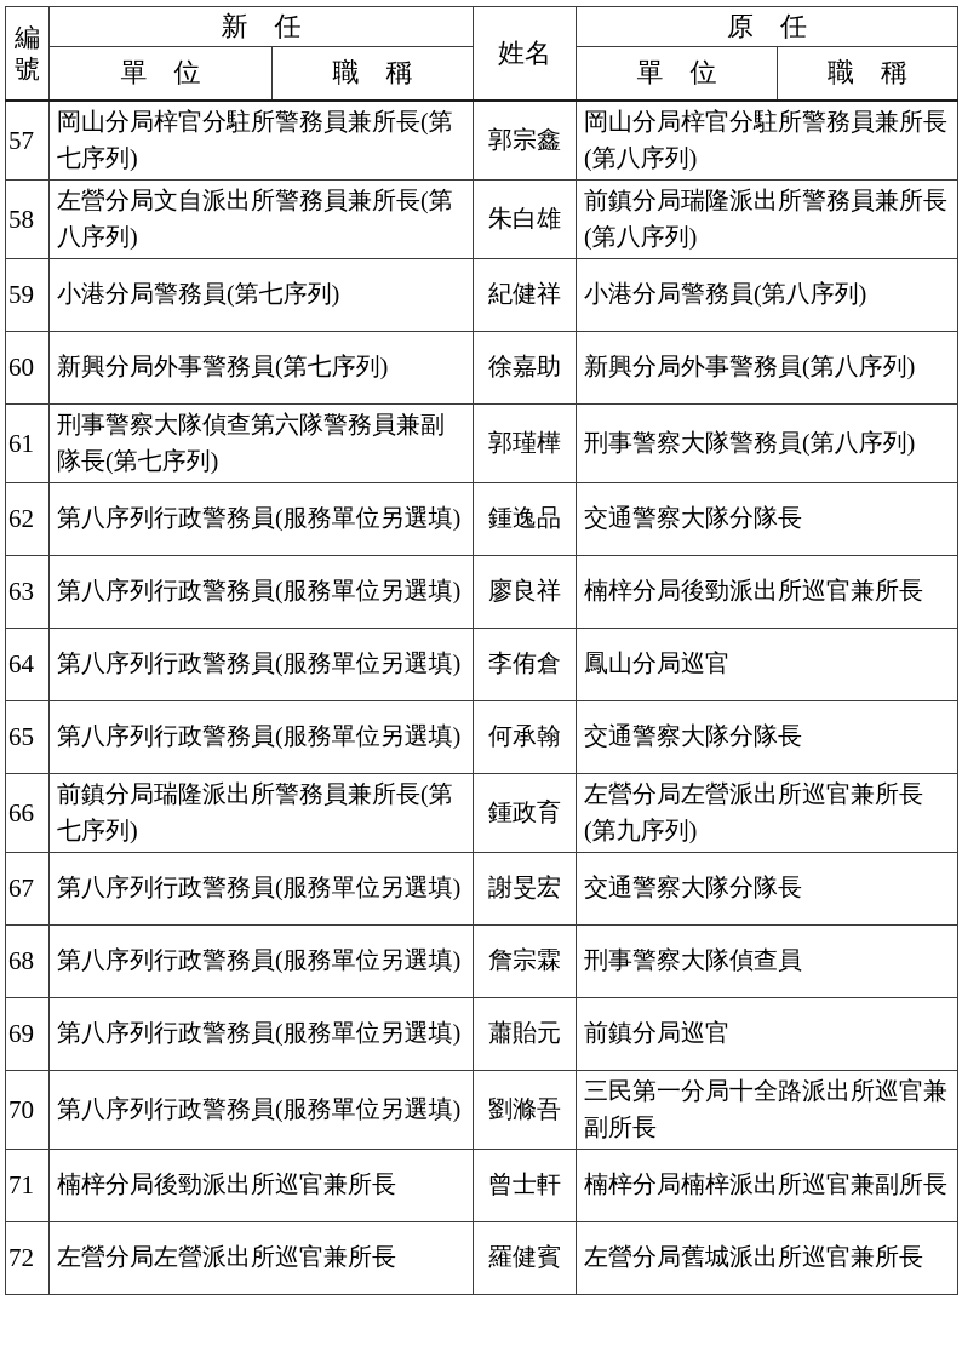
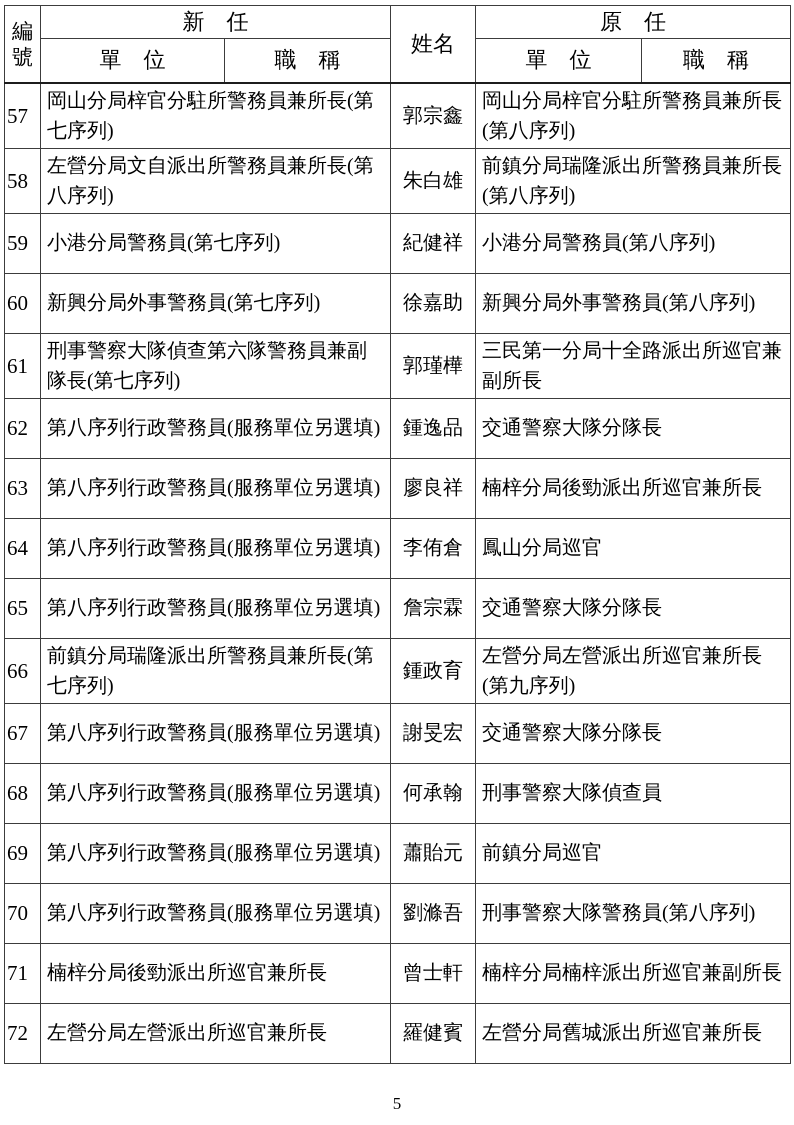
  編號	新 任	姓名	原 任
  單 位	職 稱	單 位	職 稱
  57	岡山分局梓官分駐所警務員兼所長(第七序列)	郭宗鑫	岡山分局梓官分駐所警務員兼所長(第八序列)
  58	左營分局文自派出所警務員兼所長(第八序列)	朱白雄	前鎮分局瑞隆派出所警務員兼所長(第八序列)
  59	小港分局警務員(第七序列)	紀健祥	小港分局警務員(第八序列)
  60	新興分局外事警務員(第七序列)	徐嘉助	新興分局外事警務員(第八序列)
- 61	刑事警察大隊偵查第六隊警務員兼副隊長(第七序列)	郭瑾樺	刑事警察大隊警務員(第八序列)
+ 61	刑事警察大隊偵查第六隊警務員兼副隊長(第七序列)	郭瑾樺	三民第一分局十全路派出所巡官兼副所長
  62	第八序列行政警務員(服務單位另選填)	鍾逸品	交通警察大隊分隊長
  63	第八序列行政警務員(服務單位另選填)	廖良祥	楠梓分局後勁派出所巡官兼所長
  64	第八序列行政警務員(服務單位另選填)	李侑倉	鳳山分局巡官
- 65	第八序列行政警務員(服務單位另選填)	何承翰	交通警察大隊分隊長
+ 65	第八序列行政警務員(服務單位另選填)	詹宗霖	交通警察大隊分隊長
  66	前鎮分局瑞隆派出所警務員兼所長(第七序列)	鍾政育	左營分局左營派出所巡官兼所長(第九序列)
  67	第八序列行政警務員(服務單位另選填)	謝旻宏	交通警察大隊分隊長
- 68	第八序列行政警務員(服務單位另選填)	詹宗霖	刑事警察大隊偵查員
+ 68	第八序列行政警務員(服務單位另選填)	何承翰	刑事警察大隊偵查員
  69	第八序列行政警務員(服務單位另選填)	蕭貽元	前鎮分局巡官
- 70	第八序列行政警務員(服務單位另選填)	劉滌吾	三民第一分局十全路派出所巡官兼副所長
+ 70	第八序列行政警務員(服務單位另選填)	劉滌吾	刑事警察大隊警務員(第八序列)
  71	楠梓分局後勁派出所巡官兼所長	曾士軒	楠梓分局楠梓派出所巡官兼副所長
  72	左營分局左營派出所巡官兼所長	羅健賓	左營分局舊城派出所巡官兼所長
+ 5
